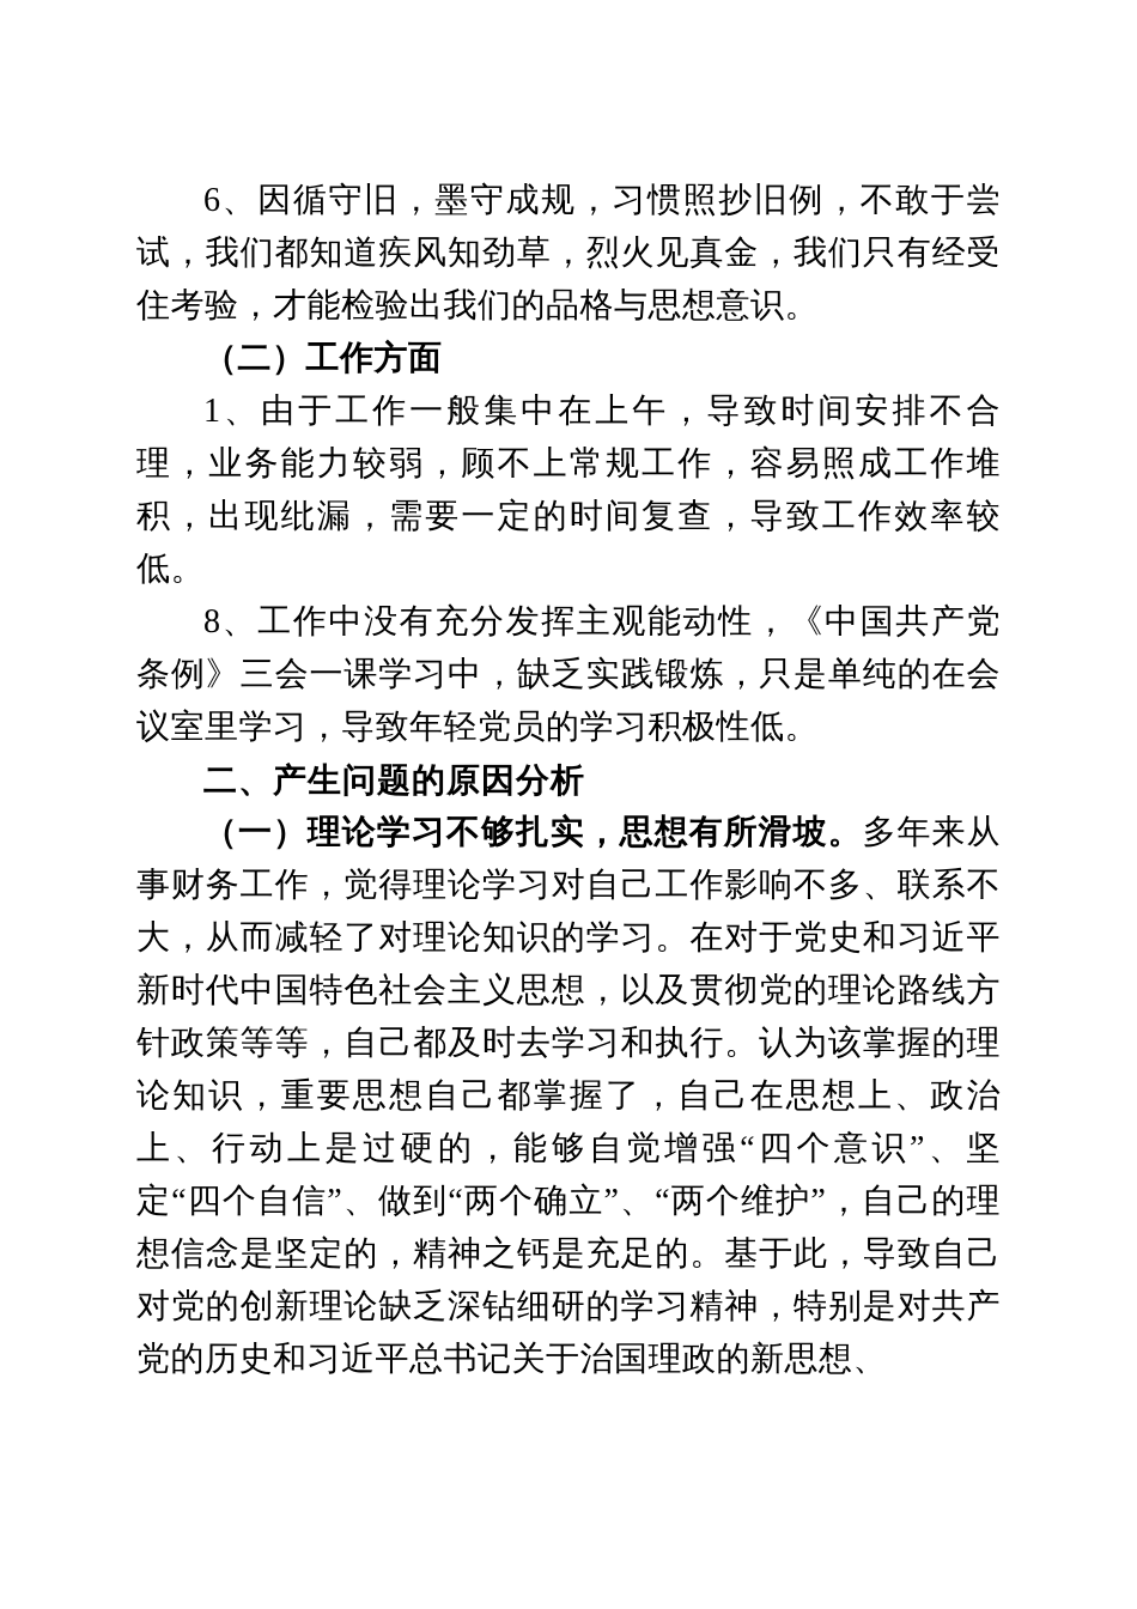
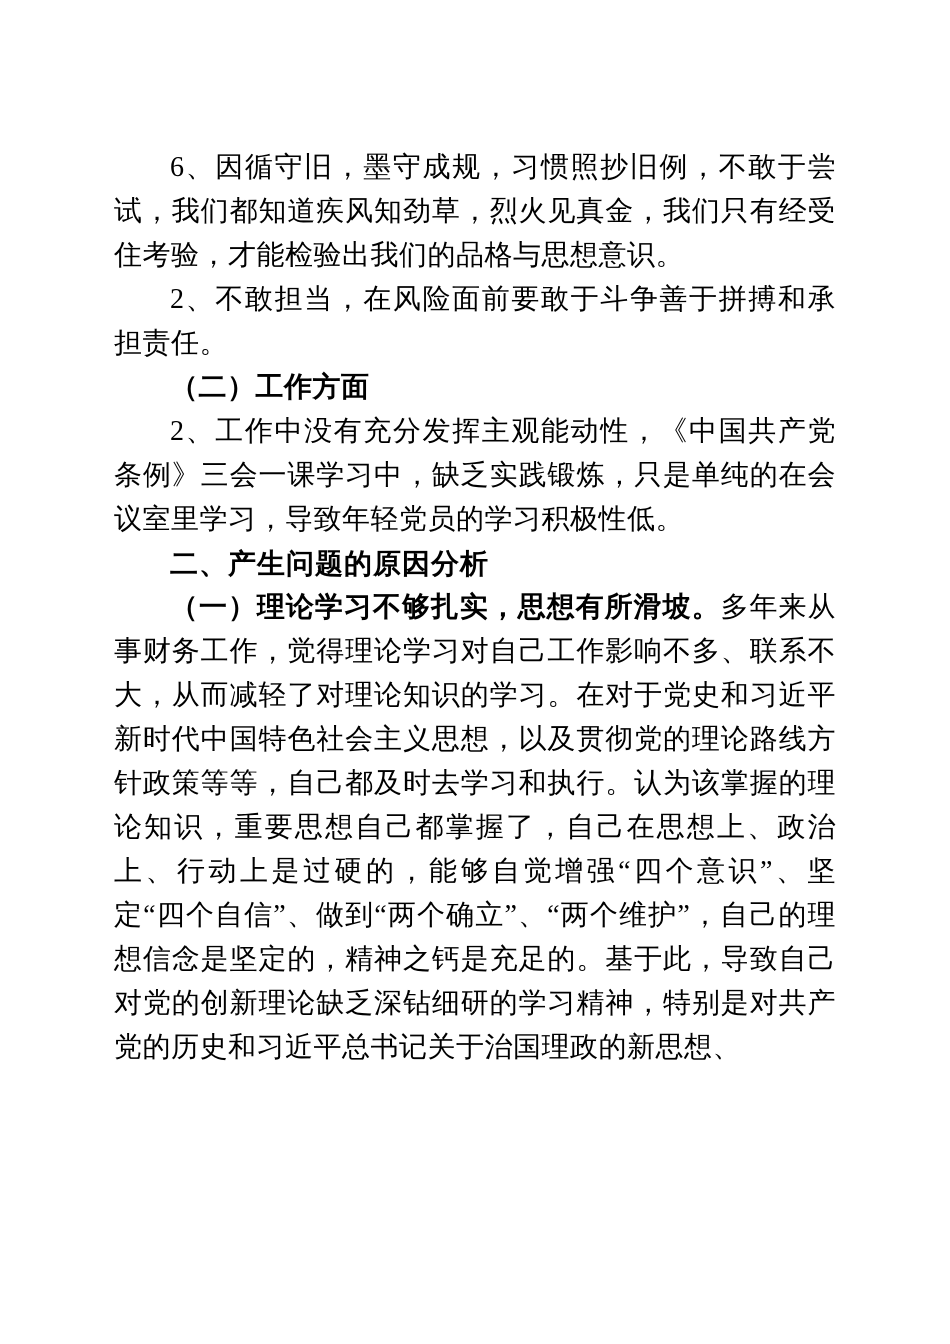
  6、因循守旧，墨守成规，习惯照抄旧例，不敢于尝试，我们都知道疾风知劲草，烈火见真金，我们只有经受住考验，才能检验出我们的品格与思想意识。
+ 2、不敢担当，在风险面前要敢于斗争善于拼搏和承担责任。
  （二）工作方面
- 1、由于工作一般集中在上午，导致时间安排不合理，业务能力较弱，顾不上常规工作，容易照成工作堆积，出现纰漏，需要一定的时间复查，导致工作效率较低。
- 8、工作中没有充分发挥主观能动性，《中国共产党条例》三会一课学习中，缺乏实践锻炼，只是单纯的在会议室里学习，导致年轻党员的学习积极性低。
+ 2、工作中没有充分发挥主观能动性，《中国共产党条例》三会一课学习中，缺乏实践锻炼，只是单纯的在会议室里学习，导致年轻党员的学习积极性低。
  二、产生问题的原因分析
  （一）理论学习不够扎实，思想有所滑坡。多年来从事财务工作，觉得理论学习对自己工作影响不多、联系不大，从而减轻了对理论知识的学习。在对于党史和习近平新时代中国特色社会主义思想，以及贯彻党的理论路线方针政策等等，自己都及时去学习和执行。认为该掌握的理论知识，重要思想自己都掌握了，自己在思想上、政治上、行动上是过硬的，能够自觉增强“四个意识”、坚定“四个自信”、做到“两个确立”、“两个维护”，自己的理想信念是坚定的，精神之钙是充足的。基于此，导致自己对党的创新理论缺乏深钻细研的学习精神，特别是对共产党的历史和习近平总书记关于治国理政的新思想、
